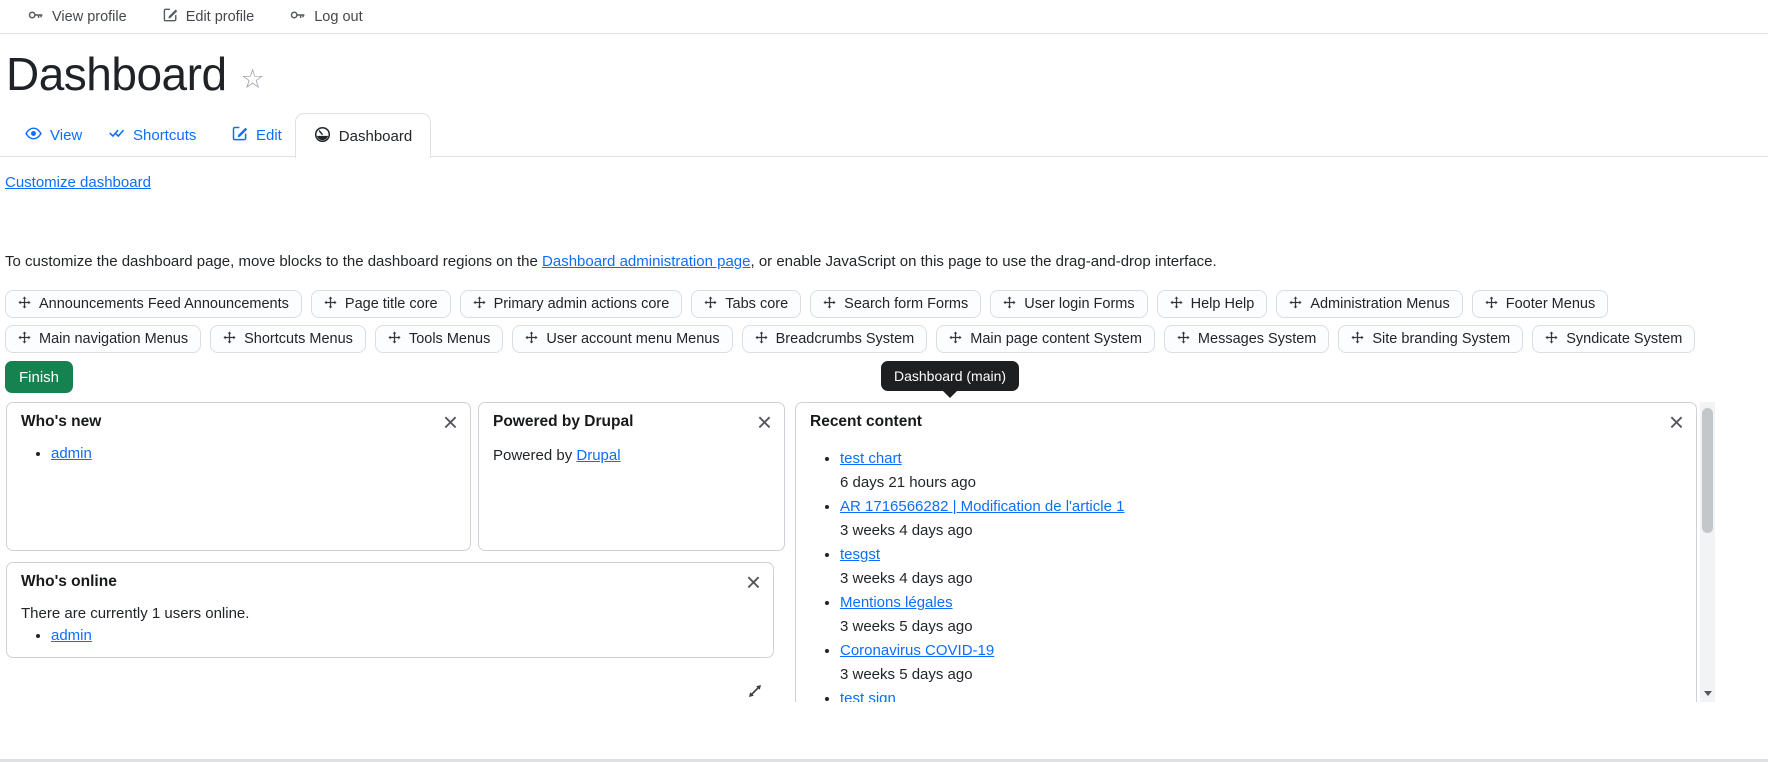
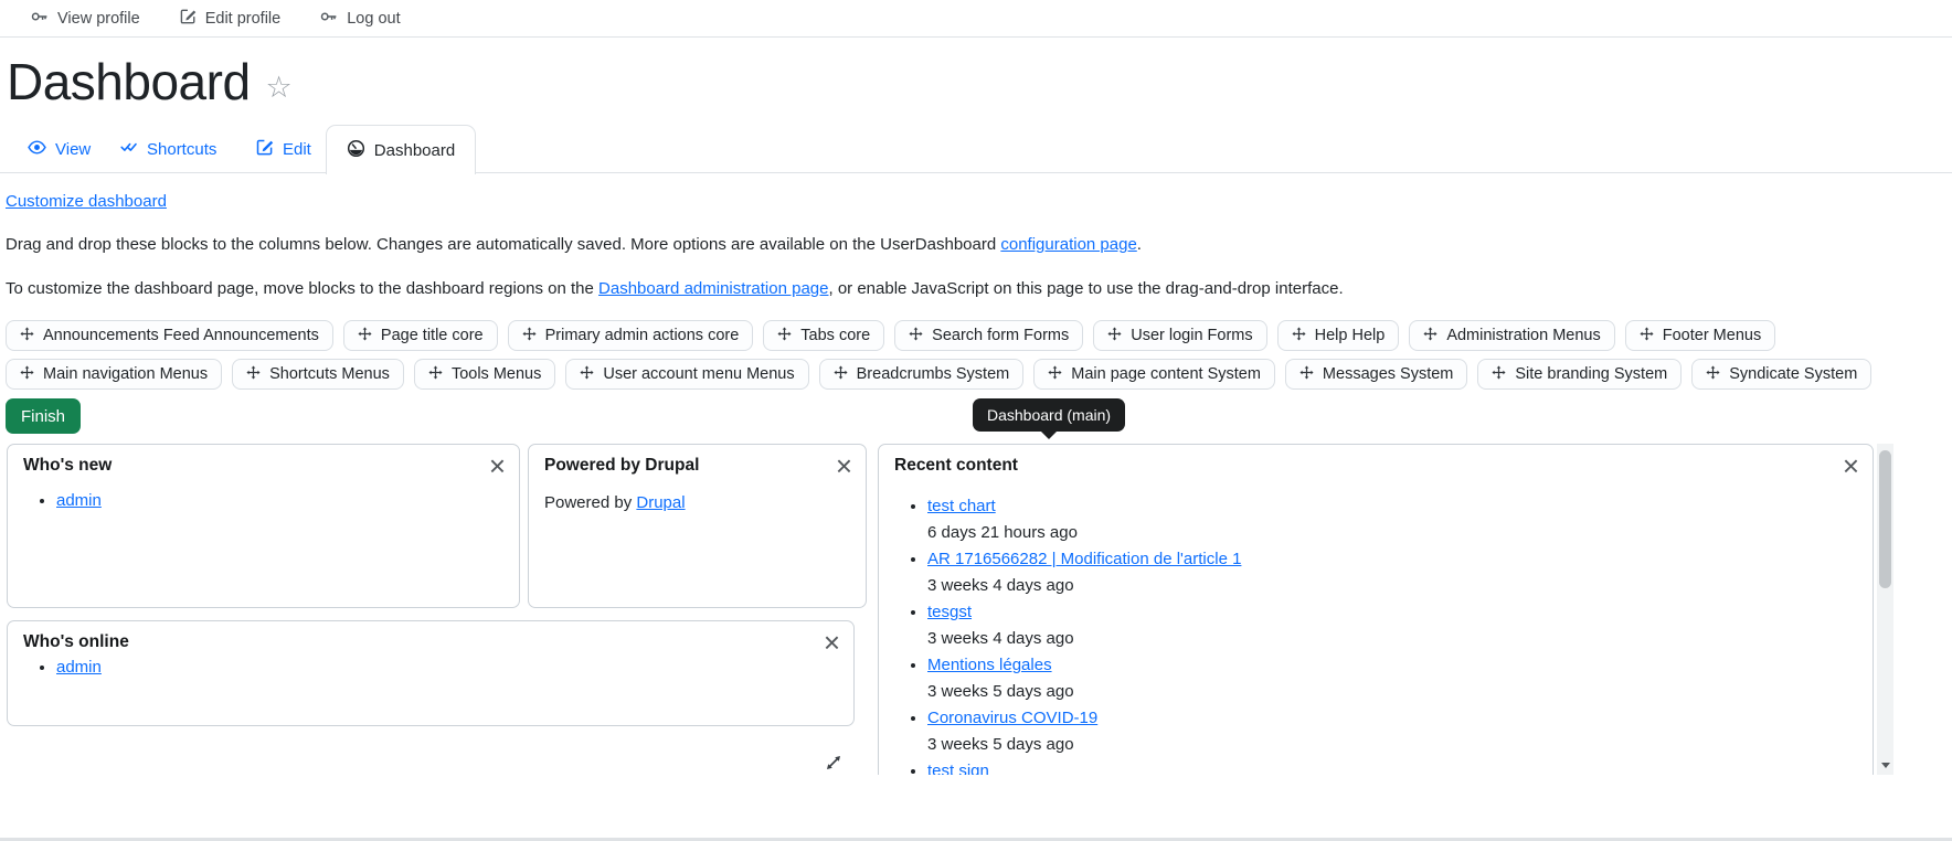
  View profile
  Edit profile
  Log out
  Dashboard
  ☆
  View
  Shortcuts
  Edit
  Dashboard
  Customize dashboard
+ Drag and drop these blocks to the columns below. Changes are automatically saved. More options are available on the UserDashboard configuration page.
  To customize the dashboard page, move blocks to the dashboard regions on the Dashboard administration page, or enable JavaScript on this page to use the drag-and-drop interface.
  Announcements Feed Announcements
  Page title core
  Primary admin actions core
  Tabs core
  Search form Forms
  User login Forms
  Help Help
  Administration Menus
  Footer Menus
  Main navigation Menus
  Shortcuts Menus
  Tools Menus
  User account menu Menus
  Breadcrumbs System
  Main page content System
  Messages System
  Site branding System
  Syndicate System
  Finish
  Dashboard (main)
  Who's new
  ×
  admin
  Powered by Drupal
  ×
  Powered by Drupal
  Recent content
  ×
  test chart
  6 days 21 hours ago
  AR 1716566282 | Modification de l'article 1
  3 weeks 4 days ago
  tesgst
  3 weeks 4 days ago
  Mentions légales
  3 weeks 5 days ago
  Coronavirus COVID-19
  3 weeks 5 days ago
  test sign
  Who's online
  ×
- There are currently 1 users online.
  admin
